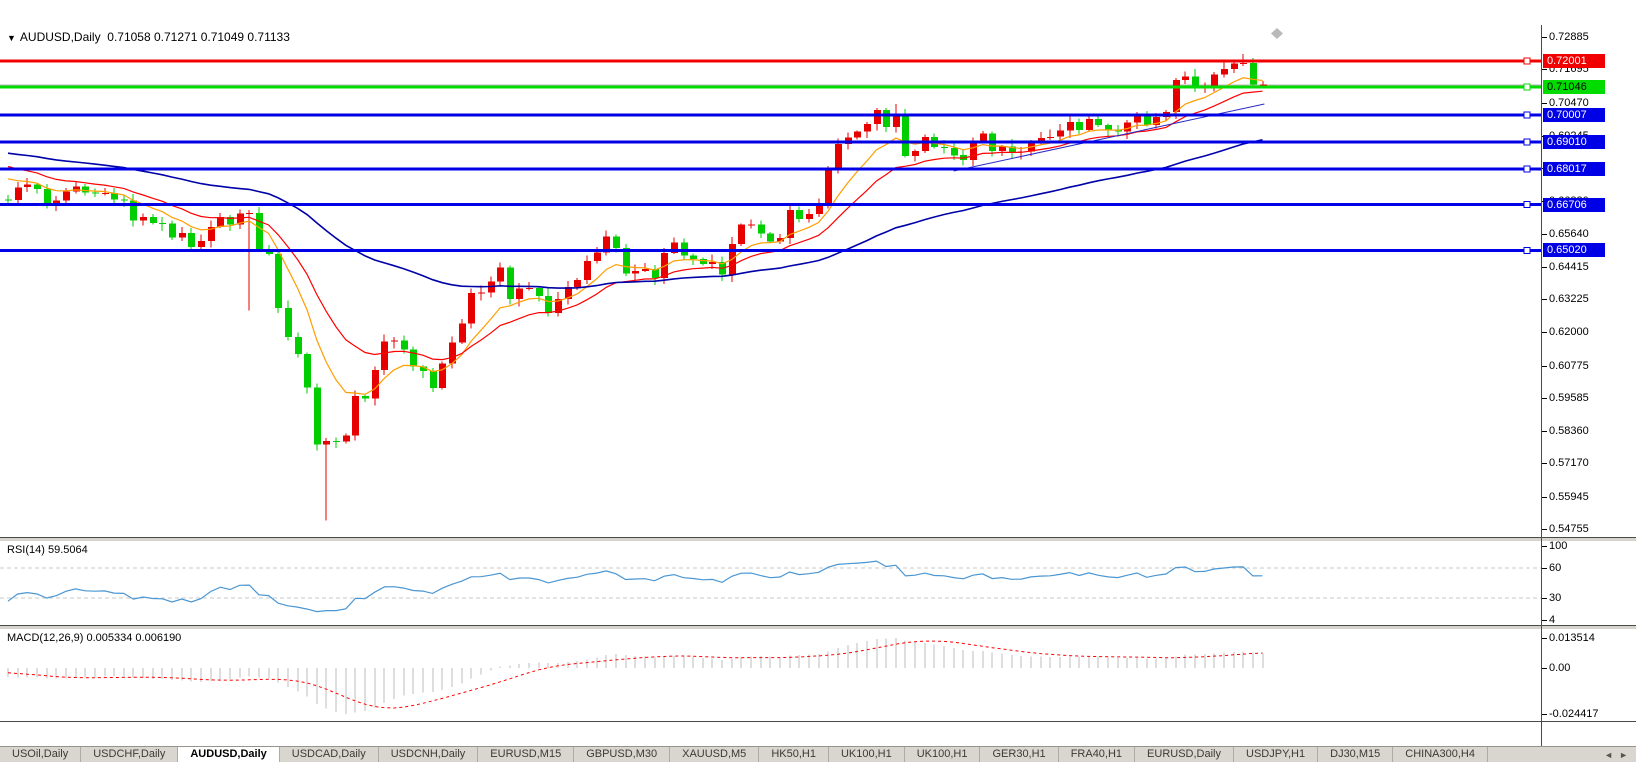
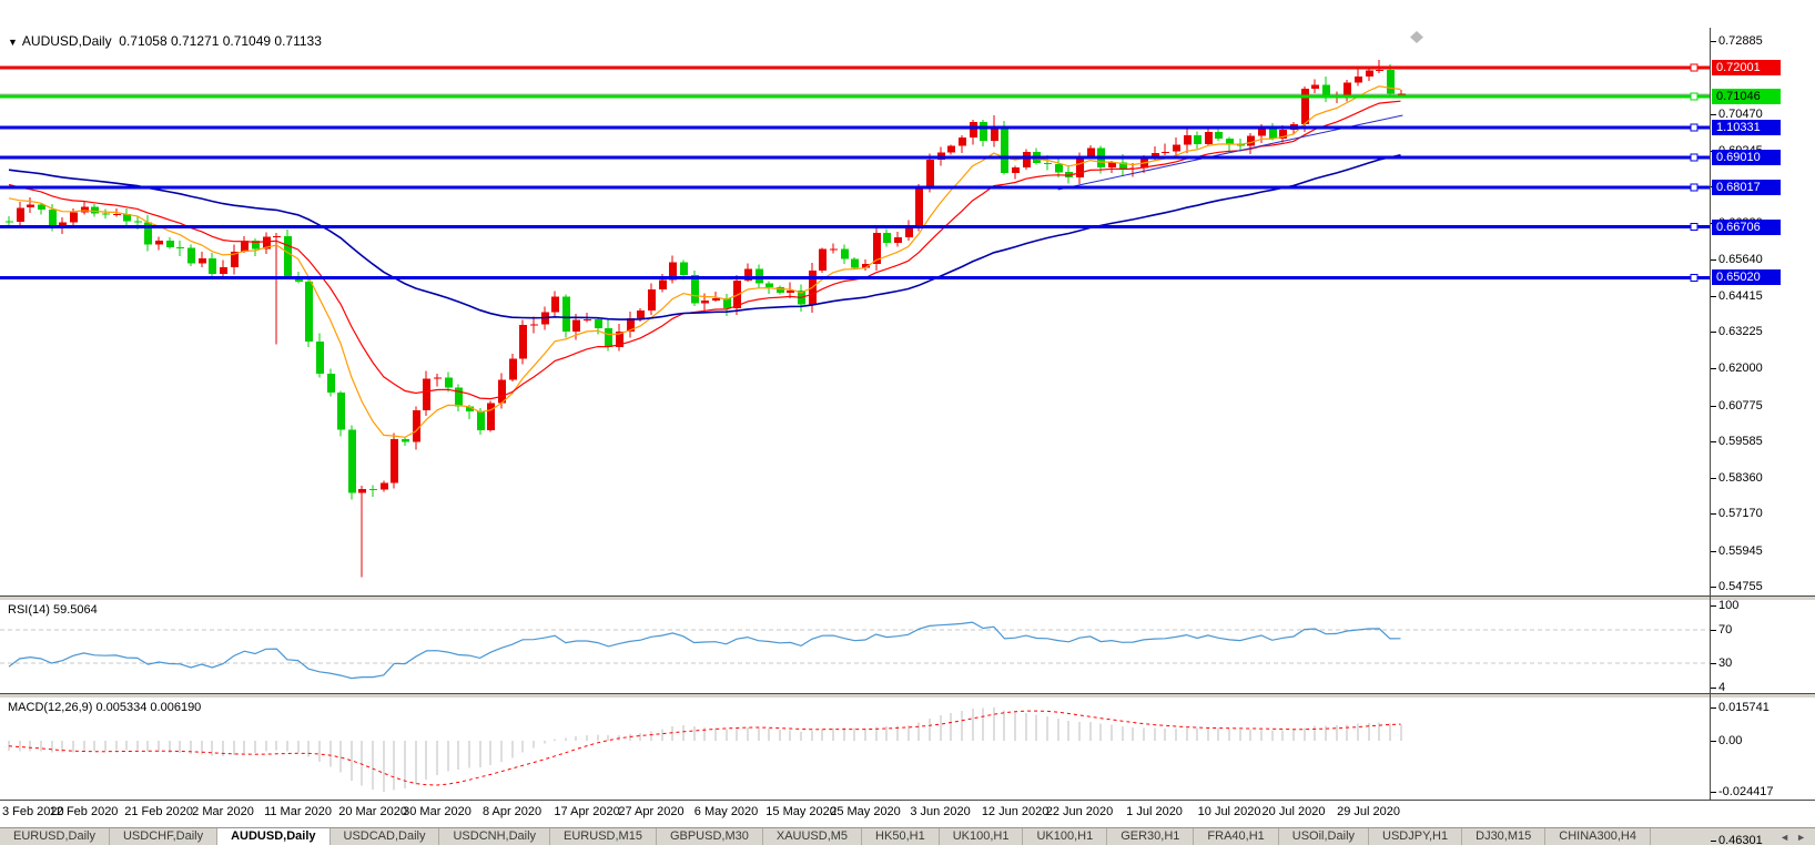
  ▼ AUDUSD,Daily 0.71058 0.71271 0.71049 0.71133
  RSI(14) 59.5064
  MACD(12,26,9) 0.005334 0.006190
- 0.013514
+ 0.015741
  0.00
  -0.024417
+ 3 Feb 2020
+ 12 Feb 2020
+ 21 Feb 2020
+ 2 Mar 2020
+ 11 Mar 2020
+ 20 Mar 2020
+ 30 Mar 2020
+ 8 Apr 2020
+ 17 Apr 2020
+ 27 Apr 2020
+ 6 May 2020
+ 15 May 2020
+ 25 May 2020
+ 3 Jun 2020
+ 12 Jun 2020
+ 22 Jun 2020
+ 1 Jul 2020
+ 10 Jul 2020
+ 20 Jul 2020
+ 29 Jul 2020
- USOil,Daily
+ EURUSD,Daily
  USDCHF,Daily
  AUDUSD,Daily
  USDCAD,Daily
  USDCNH,Daily
  EURUSD,M15
  GBPUSD,M30
  XAUUSD,M5
  HK50,H1
  UK100,H1
  UK100,H1
  GER30,H1
  FRA40,H1
- EURUSD,Daily
+ USOil,Daily
  USDJPY,H1
  DJ30,M15
  CHINA300,H4
  ◄
  ►
  0.72885
- 0.71695
+ 0.46301
  0.70470
  0.65640
  0.64415
  0.63225
  0.62000
  0.60775
  0.59585
  0.58360
  0.57170
  0.55945
  0.54755
  0.72001
  0.71046
- 0.70007
+ 1.10331
  0.69010
  0.68017
  0.66706
  0.65020
  100
- 60
+ 70
  30
  4
